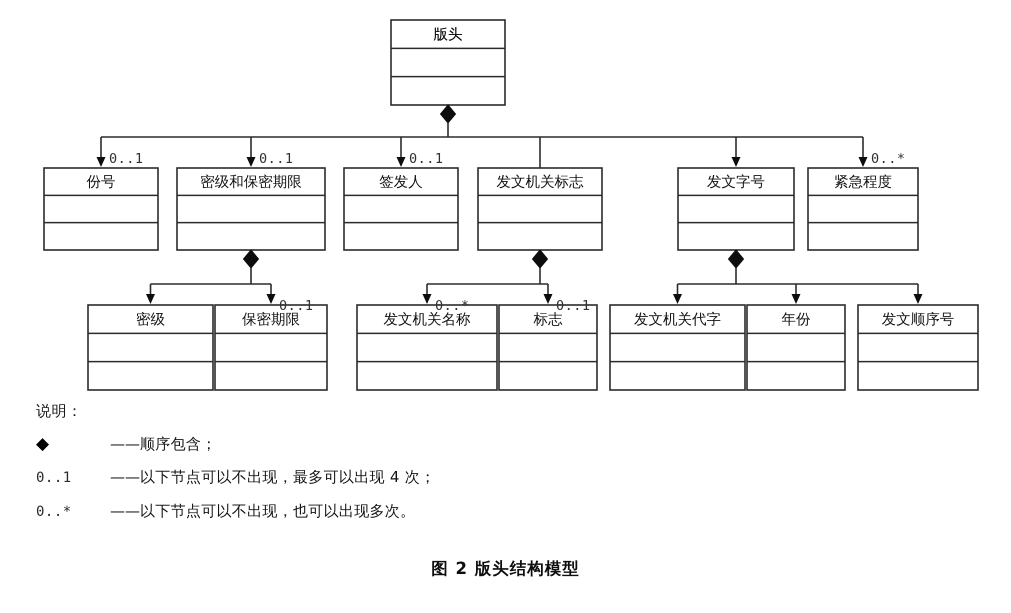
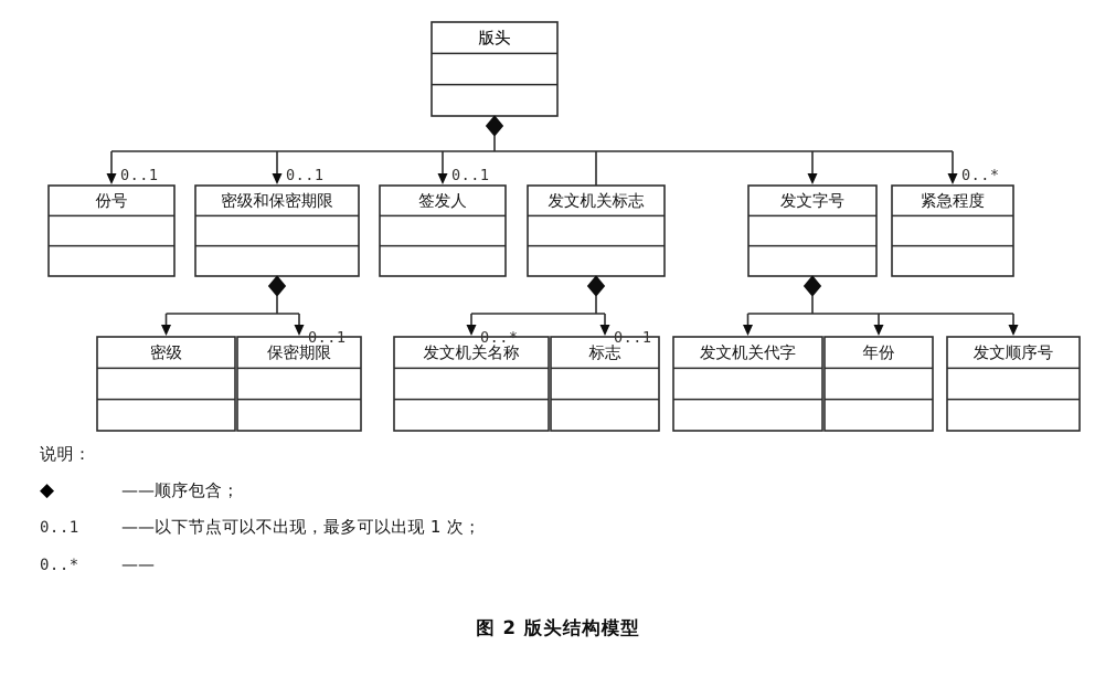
  0..1
  0..1
  0..1
  0..*
  0..1
  0..*
  0..1
  版头
  份号
  密级和保密期限
  签发人
  发文机关标志
  发文字号
  紧急程度
  密级
  保密期限
  发文机关名称
  标志
  发文机关代字
  年份
  发文顺序号
  说明：
  ◆
  ——
  顺序包含；
  0..1
  ——
- 以下节点可以不出现，最多可以出现 4 次；
+ 以下节点可以不出现，最多可以出现 1 次；
  0..*
  ——
- 以下节点可以不出现，也可以出现多次。
  图 2 版头结构模型
